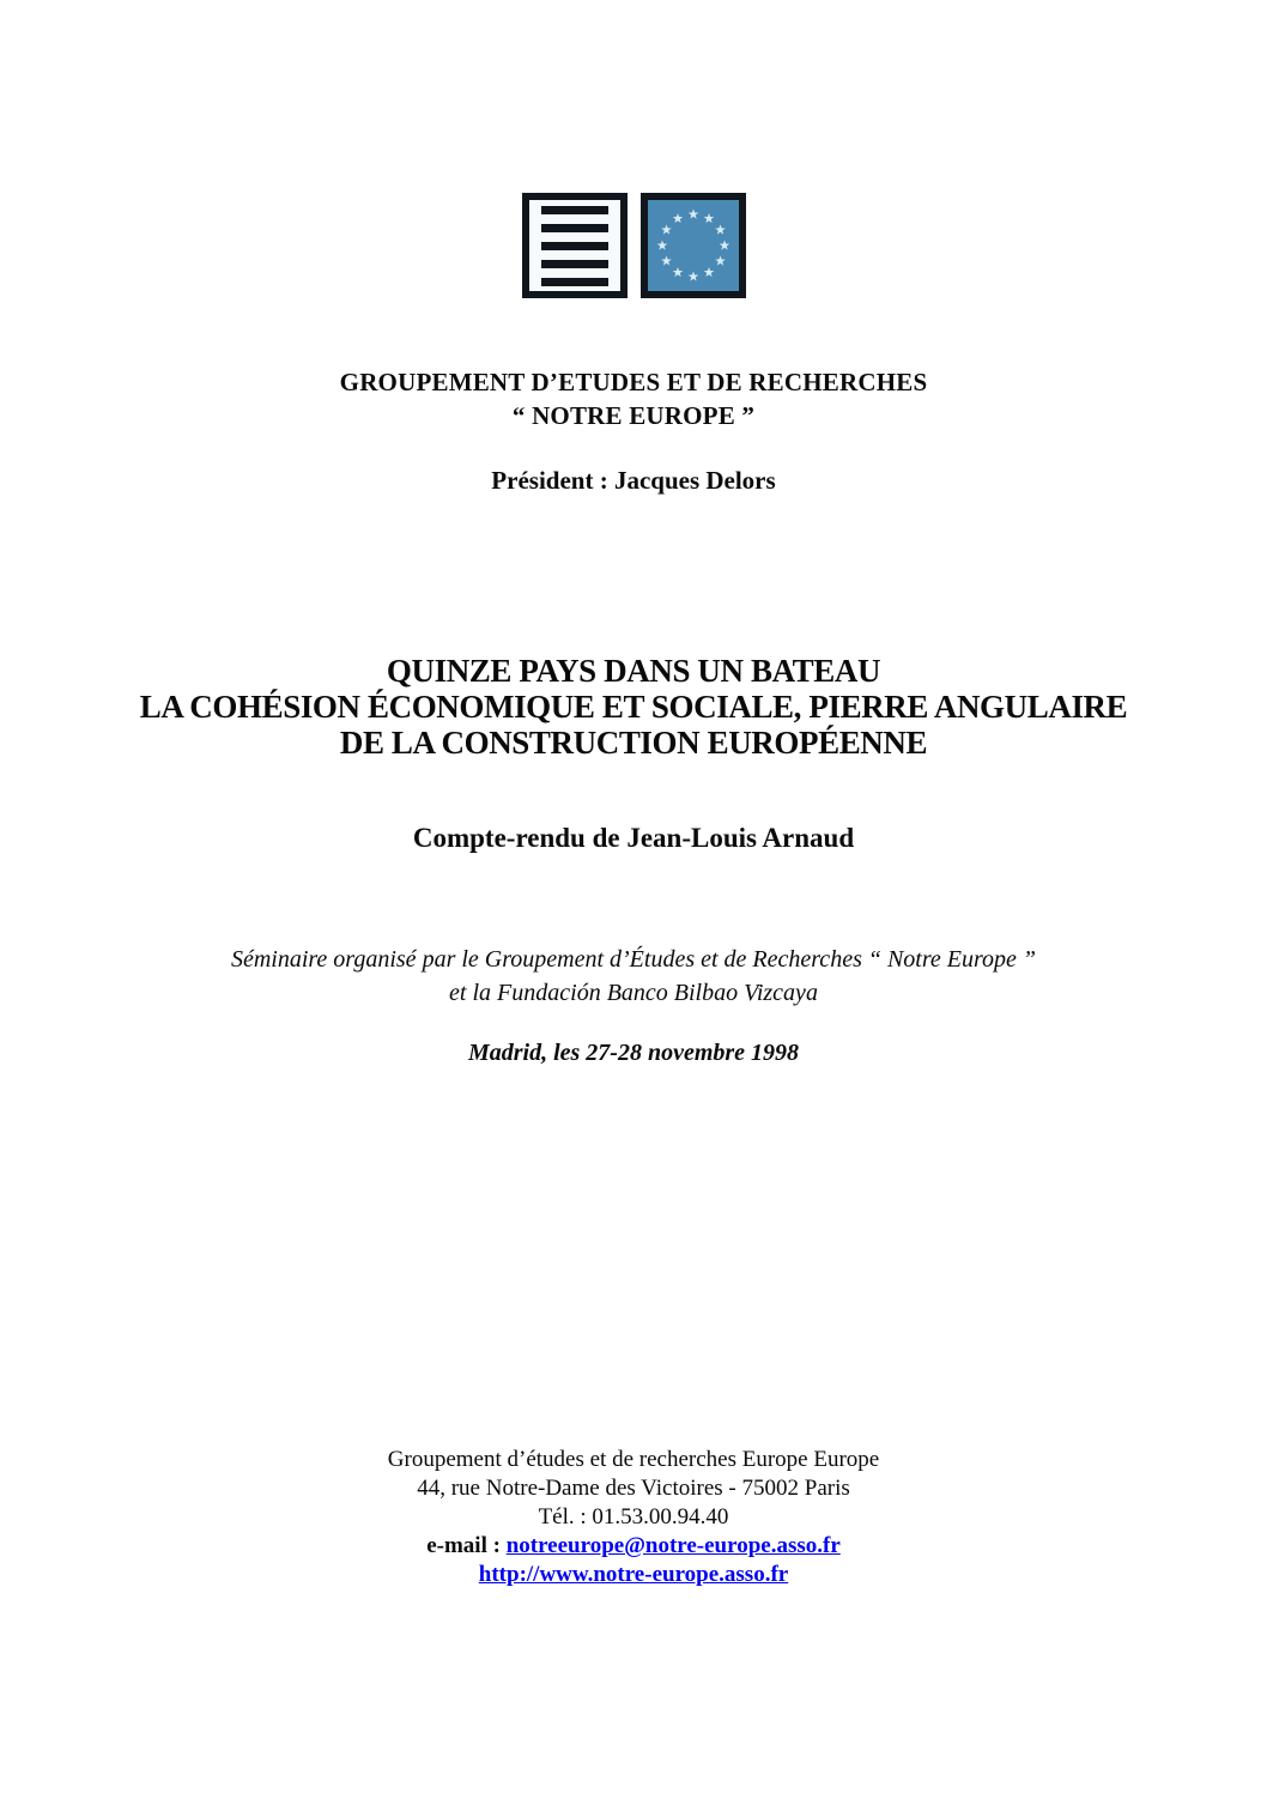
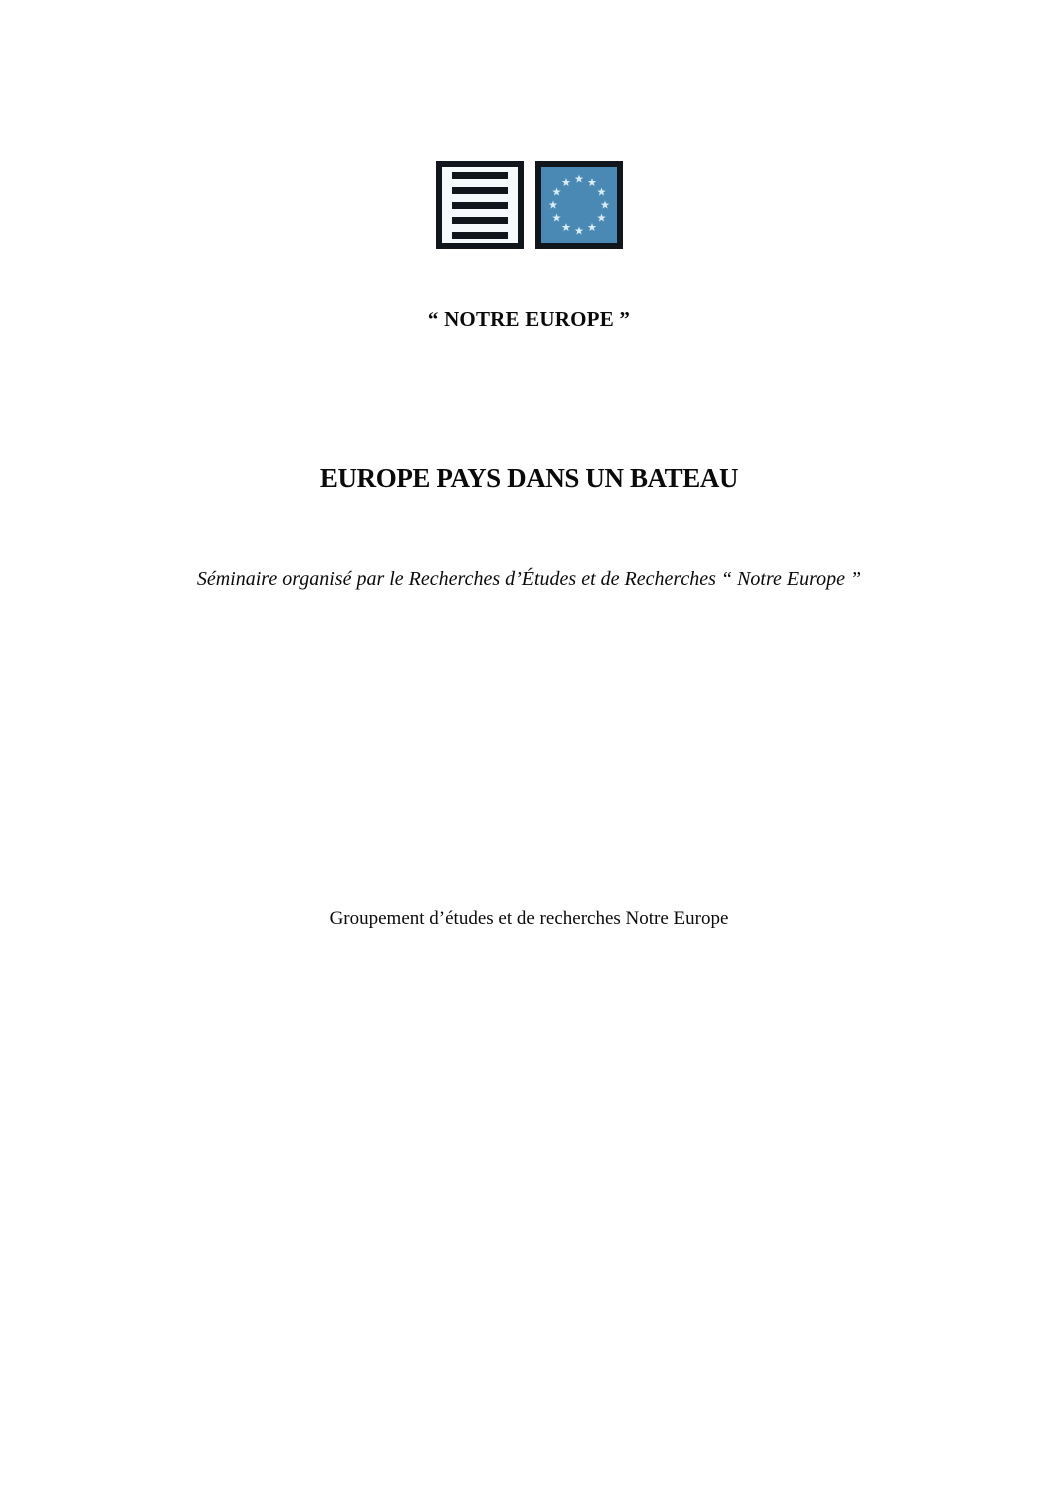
- GROUPEMENT D’ETUDES ET DE RECHERCHES
  “ NOTRE EUROPE ”
- Président : Jacques Delors
- QUINZE PAYS DANS UN BATEAU
+ EUROPE PAYS DANS UN BATEAU
- LA COHÉSION ÉCONOMIQUE ET SOCIALE, PIERRE ANGULAIRE
- DE LA CONSTRUCTION EUROPÉENNE
- Compte-rendu de Jean-Louis Arnaud
- Séminaire organisé par le Groupement d’Études et de Recherches “ Notre Europe ”
+ Séminaire organisé par le Recherches d’Études et de Recherches “ Notre Europe ”
- et la Fundación Banco Bilbao Vizcaya
- Madrid, les 27-28 novembre 1998
- Groupement d’études et de recherches Europe Europe
+ Groupement d’études et de recherches Notre Europe
- 44, rue Notre-Dame des Victoires - 75002 Paris
- Tél. : 01.53.00.94.40
- e-mail : notreeurope@notre-europe.asso.fr
- http://www.notre-europe.asso.fr
